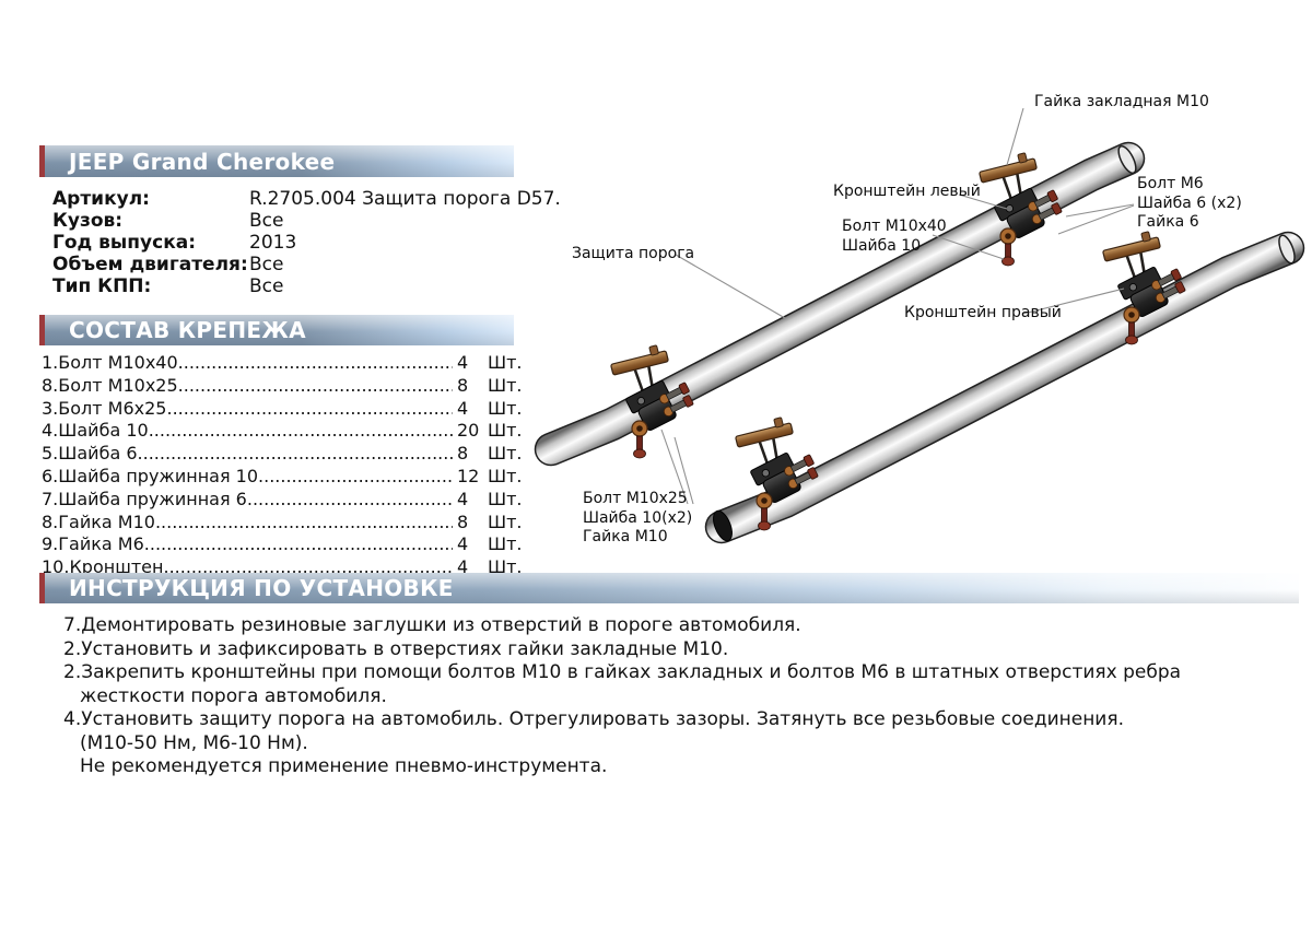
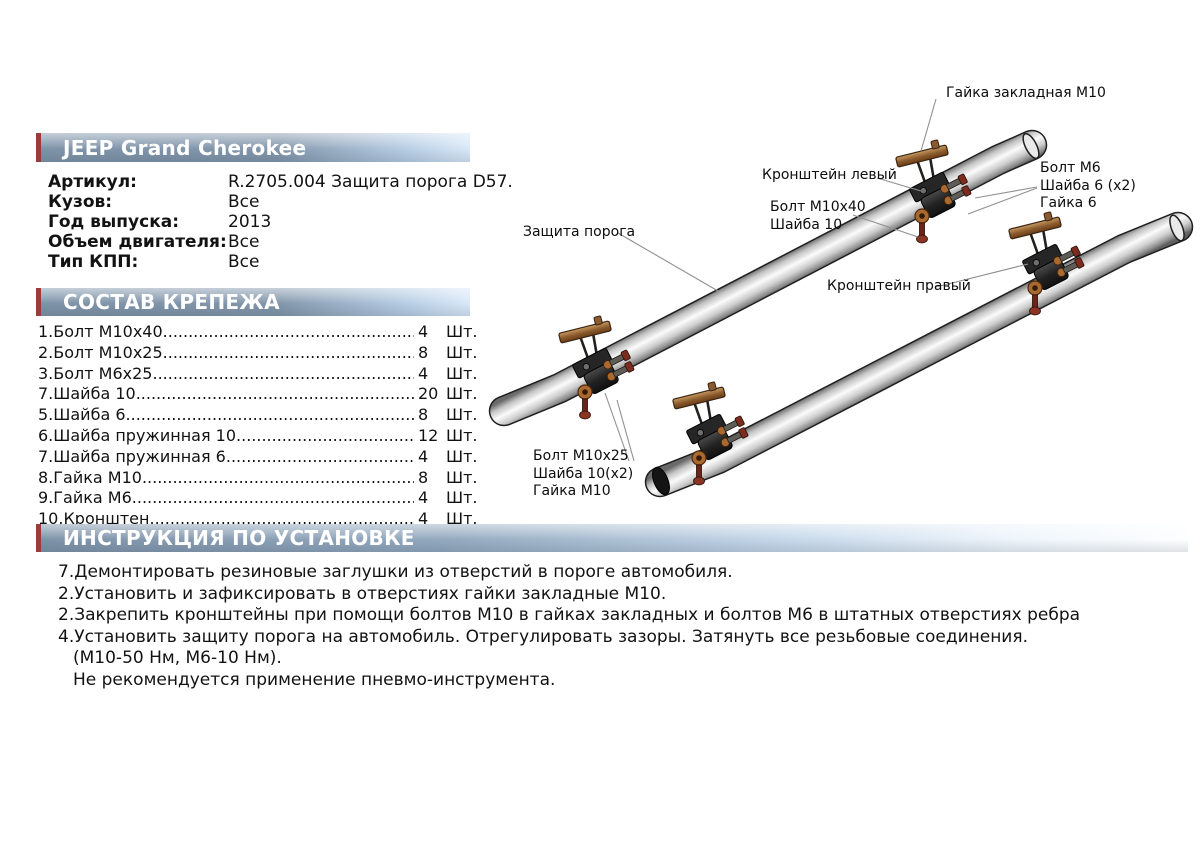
  JEEP Grand Cherokee
  Артикул:
  R.2705.004 Защита порога D57.
  Кузов:
  Все
  Год выпуска:
  2013
  Объем двигателя:
  Все
  Тип КПП:
  Все
  СОСТАВ КРЕПЕЖА
  1.Болт М10х40
  4
  Шт.
- 8.Болт М10х25
+ 2.Болт М10х25
  8
  Шт.
  3.Болт М6х25
  4
  Шт.
- 4.Шайба 10
+ 7.Шайба 10
  20
  Шт.
  5.Шайба 6
  8
  Шт.
  6.Шайба пружинная 10
  12
  Шт.
  7.Шайба пружинная 6
  4
  Шт.
  8.Гайка М10
  8
  Шт.
  9.Гайка М6
  4
  Шт.
  10.Кронштен
  4
  Шт.
  ИНСТРУКЦИЯ ПО УСТАНОВКЕ
  7.Демонтировать резиновые заглушки из отверстий в пороге автомобиля.
  2.Установить и зафиксировать в отверстиях гайки закладные М10.
  2.Закрепить кронштейны при помощи болтов М10 в гайках закладных и болтов М6 в штатных отверстиях ребра
- жесткости порога автомобиля.
  4.Установить защиту порога на автомобиль. Отрегулировать зазоры. Затянуть все резьбовые соединения.
  (М10-50 Нм, М6-10 Нм).
  Не рекомендуется применение пневмо-инструмента.
  Гайка закладная М10
  Кронштейн левый
  Болт М6
  Шайба 6 (х2)
  Гайка 6
  Болт М10х40
  Шайба 10
  Защита порога
  Кронштейн правый
  Болт М10х25
  Шайба 10(х2)
  Гайка М10
